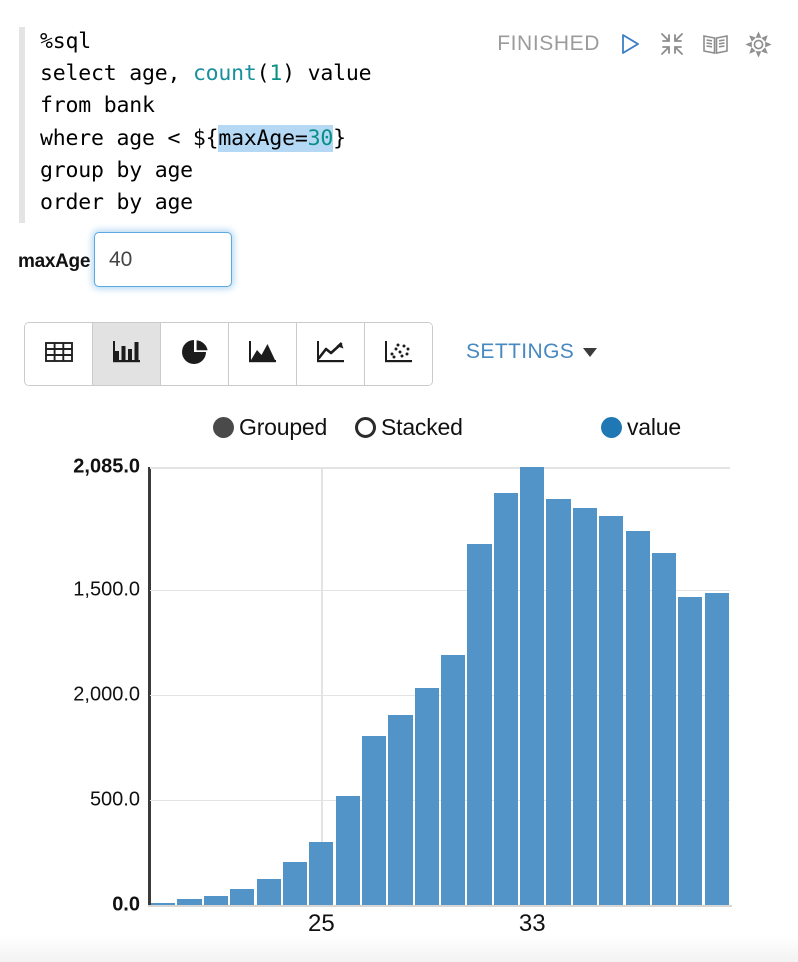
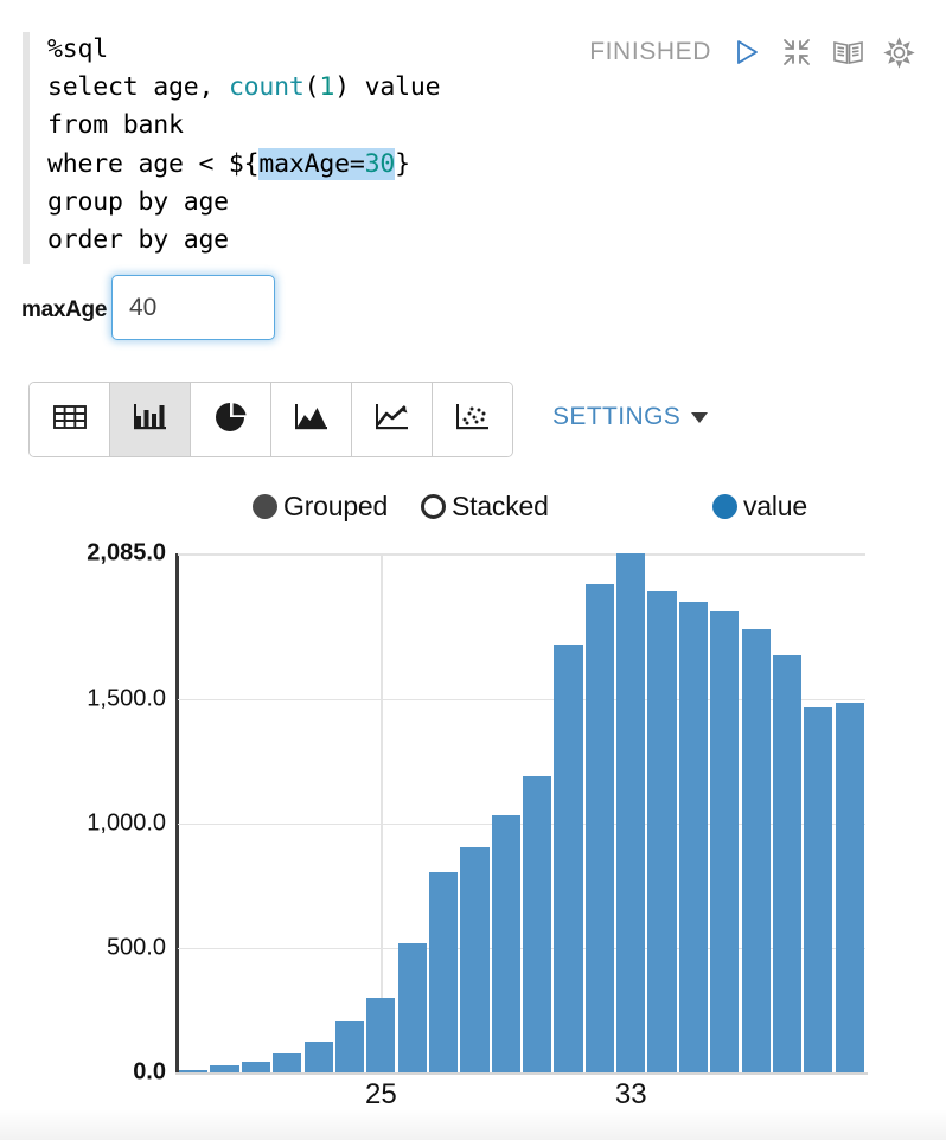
  %sql
  select age, count(1) value
  from bank
  where age < ${maxAge=30}
  group by age
  order by age
  FINISHED
  maxAge
  40
  SETTINGS
  Grouped
  Stacked
  value
  0.0
  500.0
- 2,000.0
+ 1,000.0
  1,500.0
  2,085.0
  25
  33
